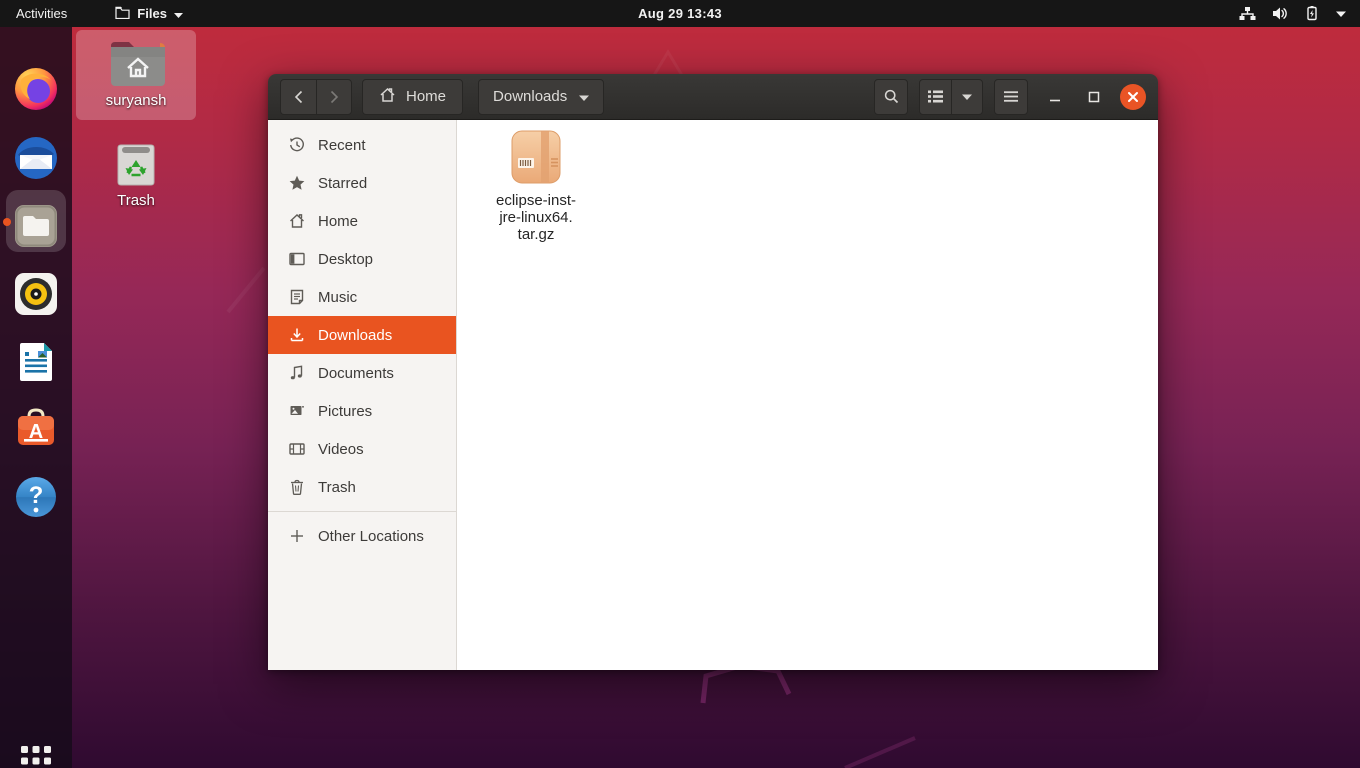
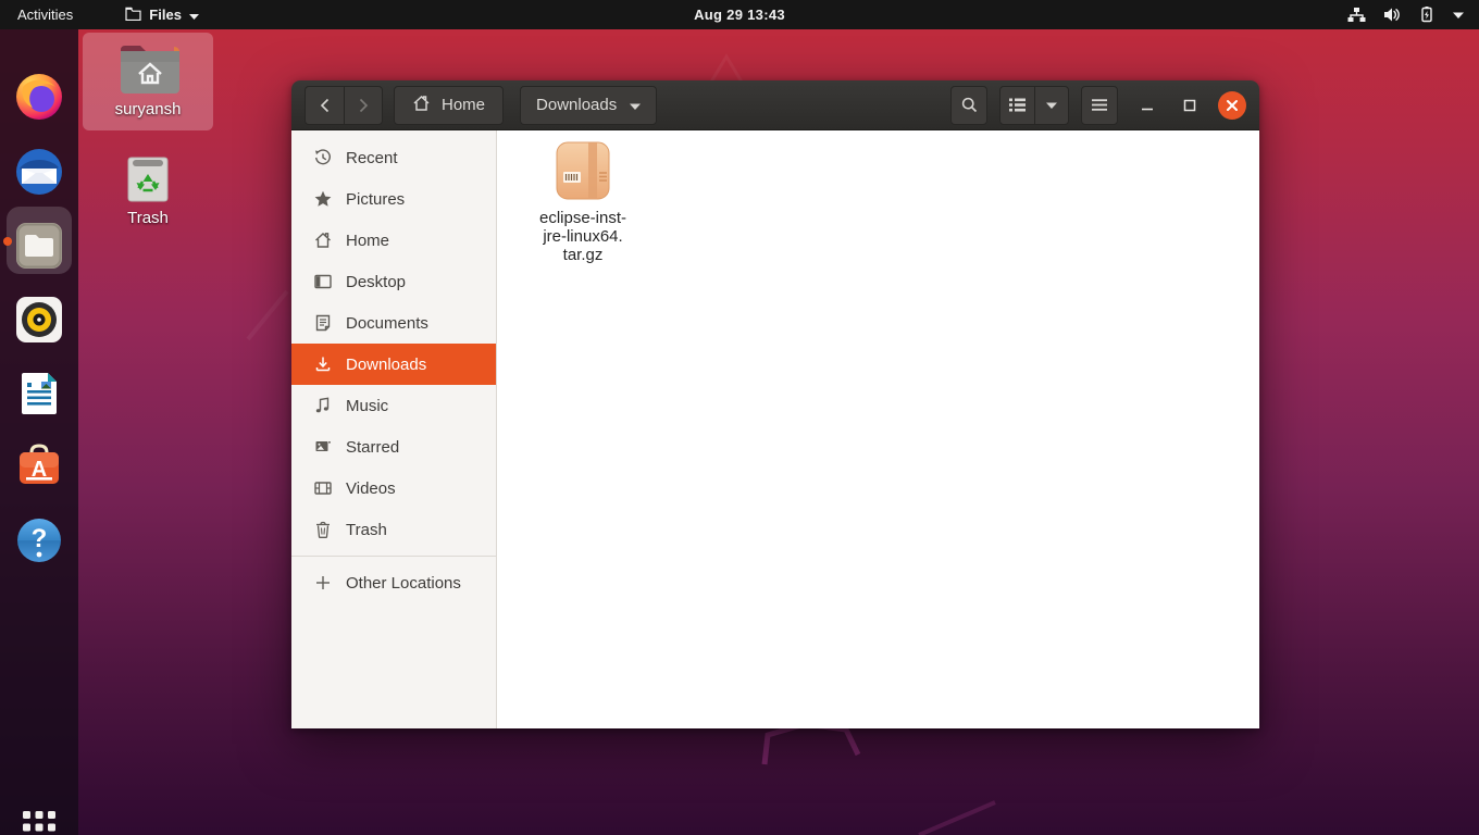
  Activities
  Files
  Aug 29 13:43
  A
  ?
  suryansh
  Trash
  Home
  Downloads
  Recent
- Starred
+ Pictures
  Home
  Desktop
- Music
+ Documents
  Downloads
- Documents
+ Music
- Pictures
+ Starred
  Videos
  Trash
  Other Locations
  eclipse-inst-
  jre-linux64.
  tar.gz
